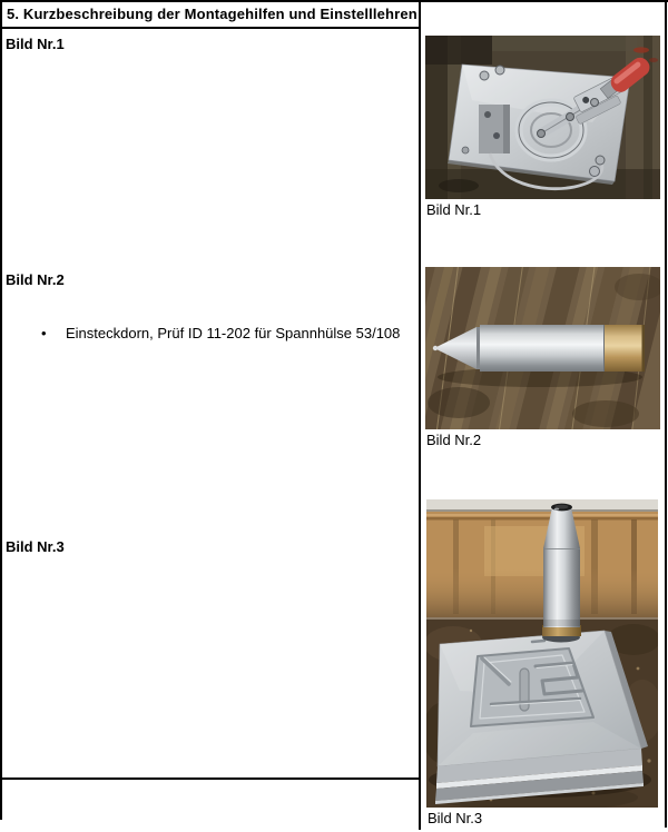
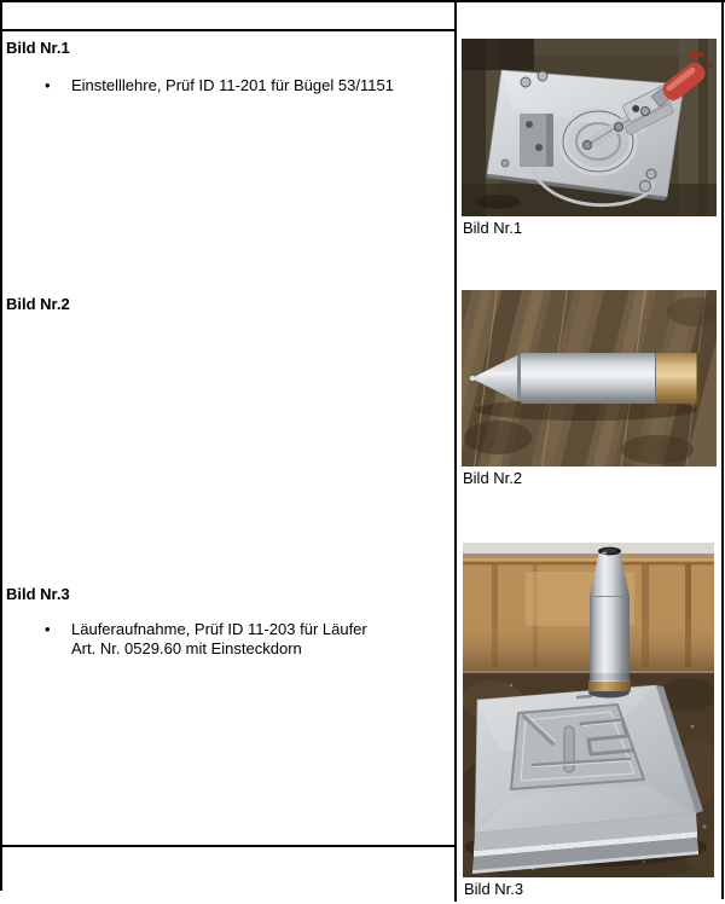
- 5. Kurzbeschreibung der Montagehilfen und Einstelllehren:
  Bild Nr.1
+ Einstelllehre, Prüf ID 11-201 für Bügel 53/1151
  Bild Nr.2
- Einsteckdorn, Prüf ID 11-202 für Spannhülse 53/108
  Bild Nr.3
+ Läuferaufnahme, Prüf ID 11-203 für Läufer
+ Art. Nr. 0529.60 mit Einsteckdorn
  Bild Nr.1
  Bild Nr.2
  Bild Nr.3
